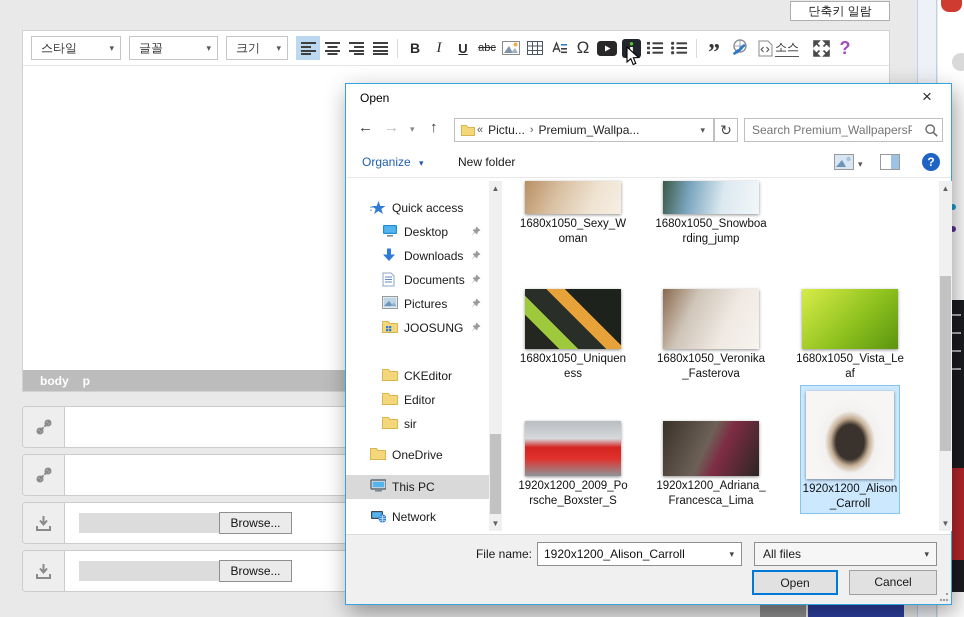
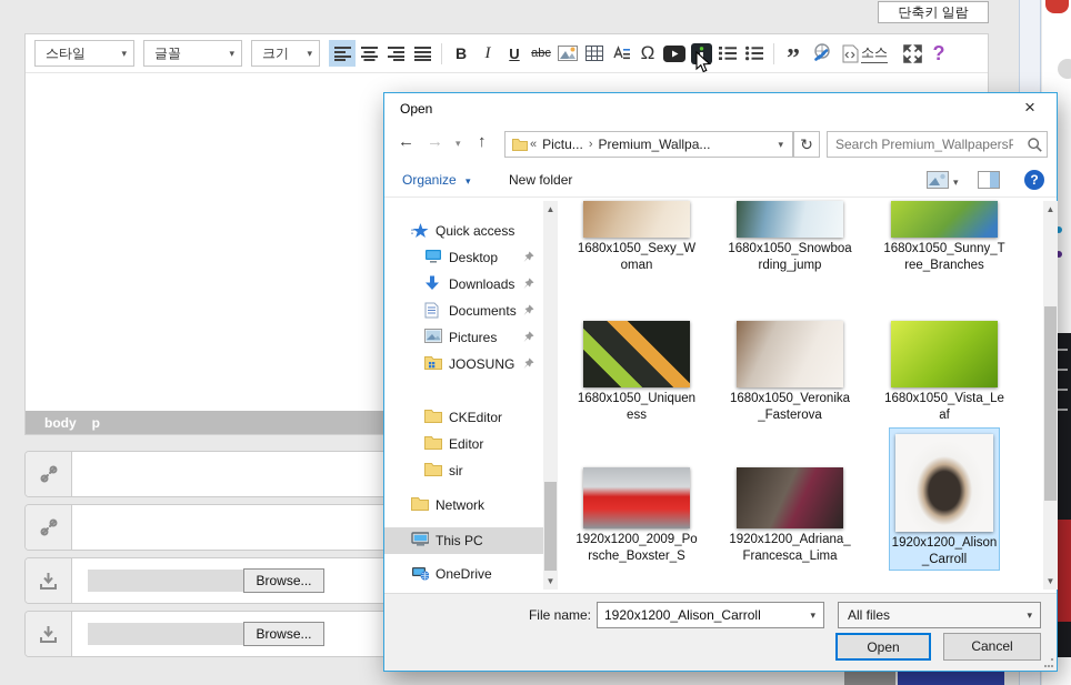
  단축키 일람
  스타일
  ▾
  글꼴
  ▾
  크기
  ▾
  B
  I
  U
  abc
  Ω
  ”
  소스
  ?
  body
  p
  Browse...
  Browse...
  Open
  ×
  ←
  →
  ▾
  ↑
  «
  Pictu...
  ›
  Premium_Wallpa...
  ▾
  ↻
  Search Premium_WallpapersP
  Organize ▾
  New folder
  ▾
  ?
  Quick access
  Desktop
  Downloads
  Documents
  Pictures
  JOOSUNG
  CKEditor
  Editor
  sir
- OneDrive
+ Network
  This PC
- Network
+ OneDrive
  ▲
  ▼
  1680x1050_Sexy_Woman
  1680x1050_Snowboarding_jump
+ 1680x1050_Sunny_Tree_Branches
  1680x1050_Uniqueness
  1680x1050_Veronika_Fasterova
  1680x1050_Vista_Leaf
  1920x1200_2009_Porsche_Boxster_S
  1920x1200_Adriana_Francesca_Lima
  1920x1200_Alison_Carroll
  ▲
  ▼
  File name:
  1920x1200_Alison_Carroll
  ▾
  All files
  ▾
  Open
  Cancel
